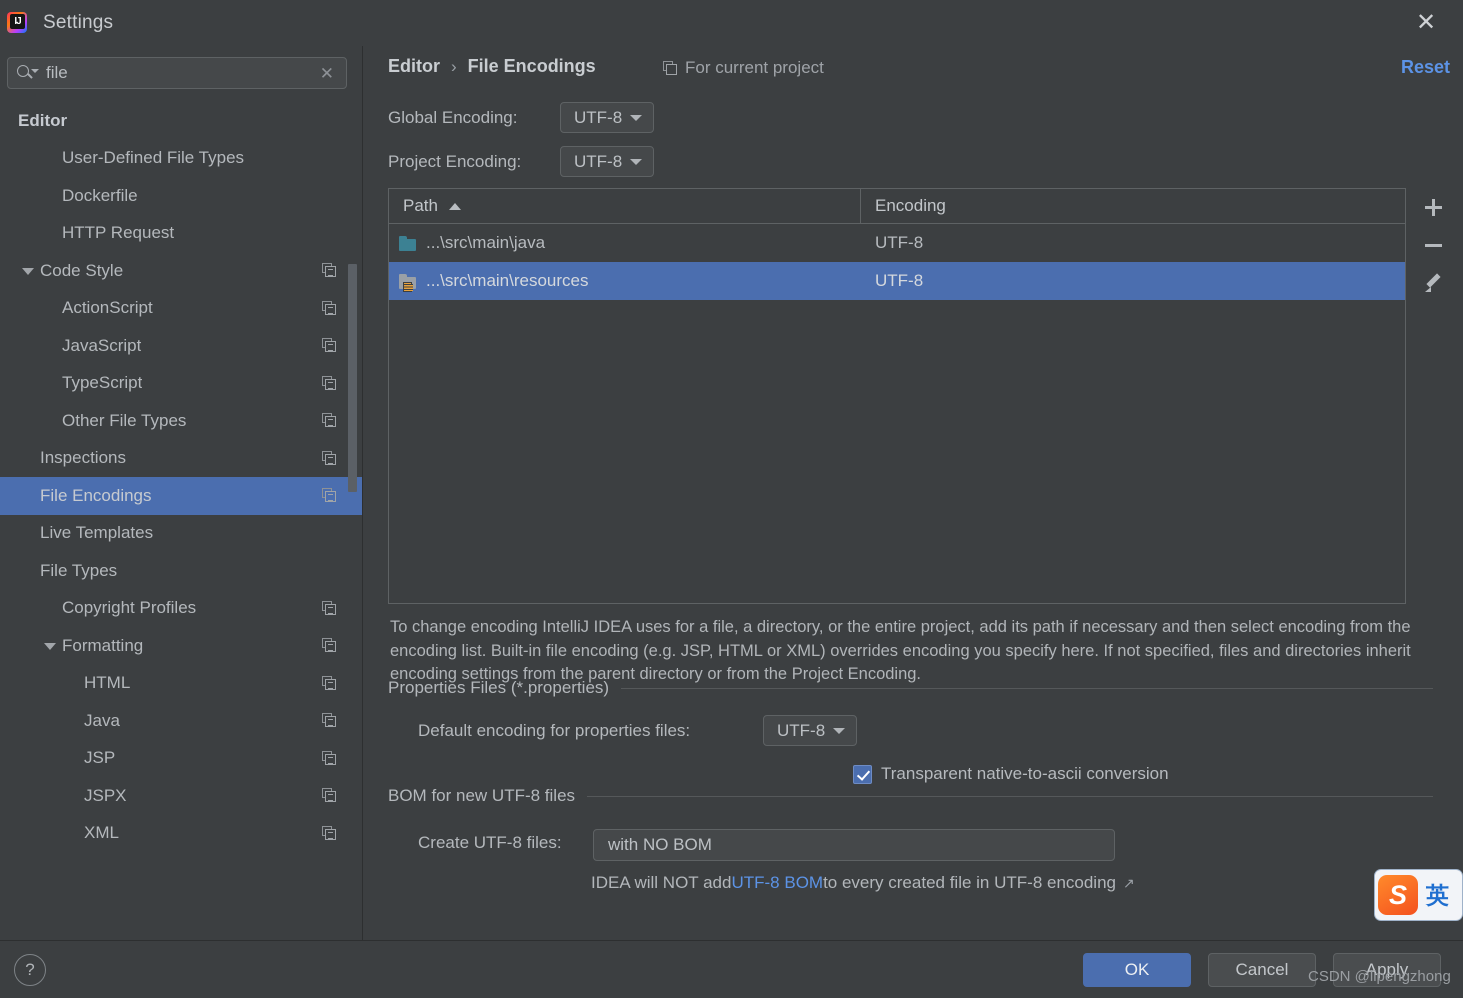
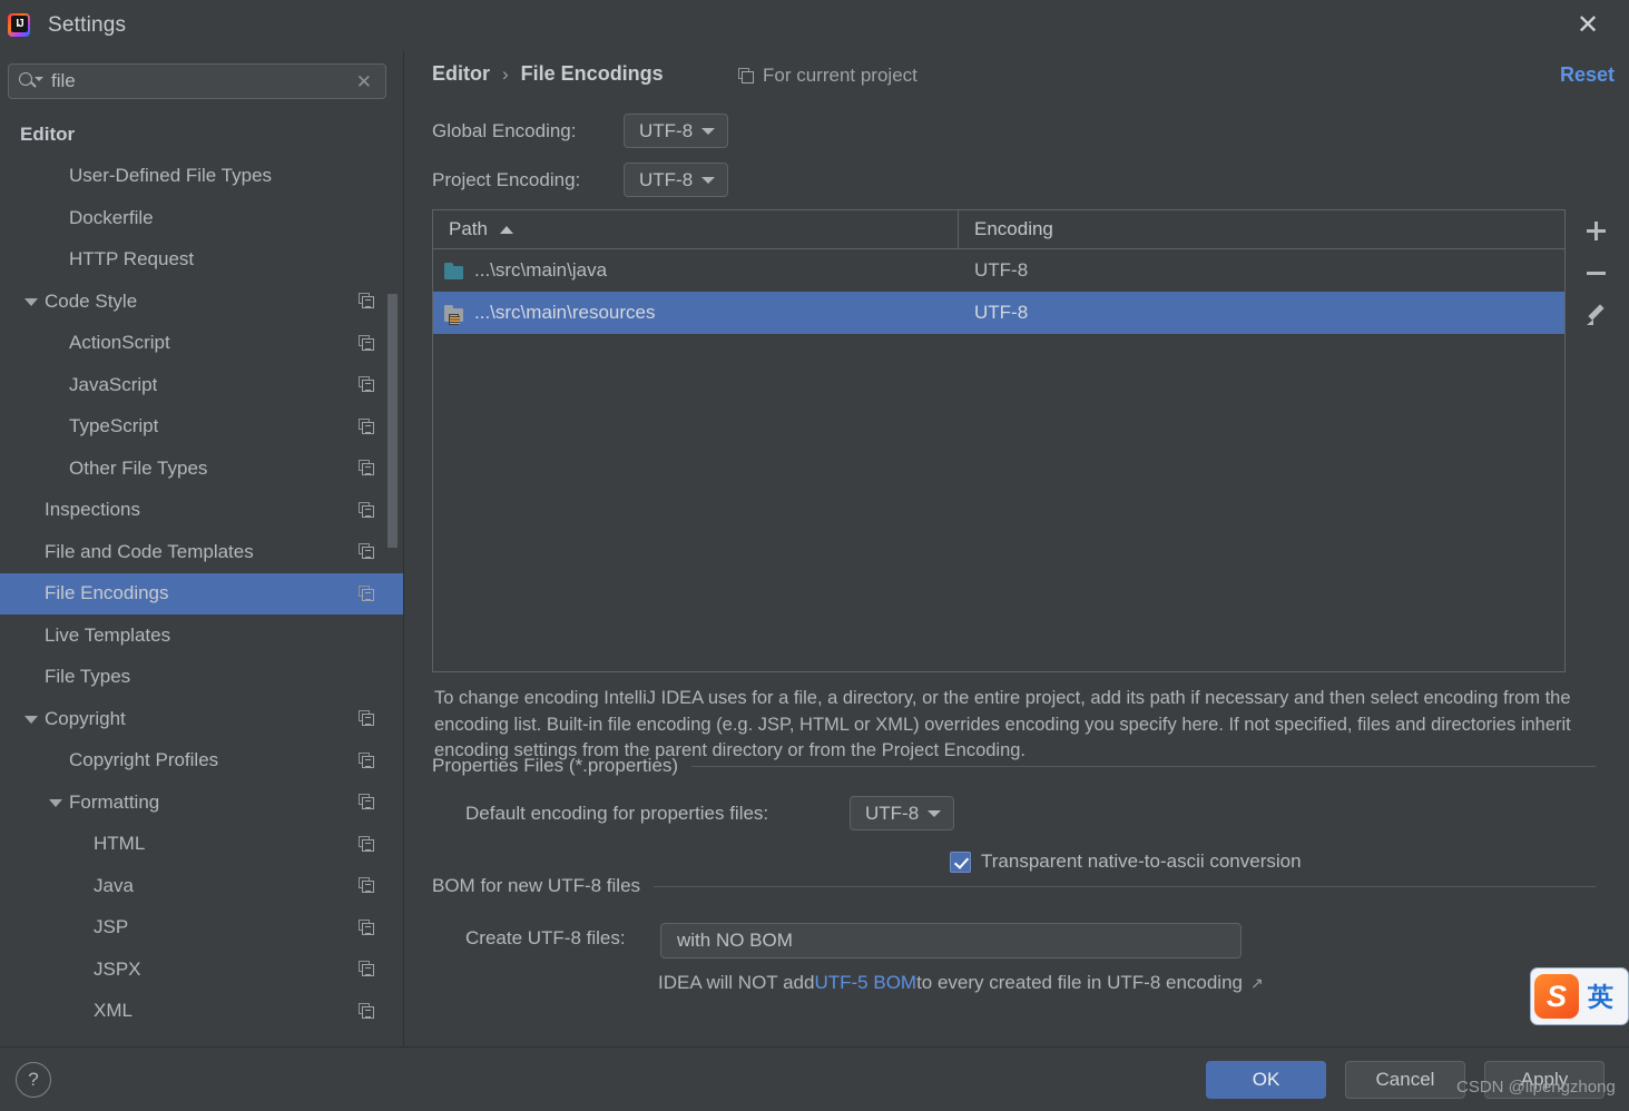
  IJ
  Settings
  ✕
  file
  ✕
  Editor
  User-Defined File Types
  Dockerfile
  HTTP Request
  Code Style
  ActionScript
  JavaScript
  TypeScript
  Other File Types
  Inspections
+ File and Code Templates
  File Encodings
  Live Templates
  File Types
+ Copyright
  Copyright Profiles
  Formatting
  HTML
  Java
  JSP
  JSPX
  XML
  Editor
  ›
  File Encodings
  For current project
  Reset
  Global Encoding:
  UTF-8
  Project Encoding:
  UTF-8
  Path
  Encoding
  ...\src\main\java
  UTF-8
  ...\src\main\resources
  UTF-8
  To change encoding IntelliJ IDEA uses for a file, a directory, or the entire project, add its path if necessary and then select encoding from the encoding list. Built-in file encoding (e.g. JSP, HTML or XML) overrides encoding you specify here. If not specified, files and directories inherit encoding settings from the parent directory or from the Project Encoding.
  Properties Files (*.properties)
  Default encoding for properties files:
  UTF-8
  Transparent native-to-ascii conversion
  BOM for new UTF-8 files
  Create UTF-8 files:
  with NO BOM
  IDEA will NOT add
- UTF-8 BOM
+ UTF-5 BOM
  to every created file in UTF-8 encoding
  ↗
  ?
  OK
  Cancel
  Apply
  CSDN @lipengzhong
  S
  英
